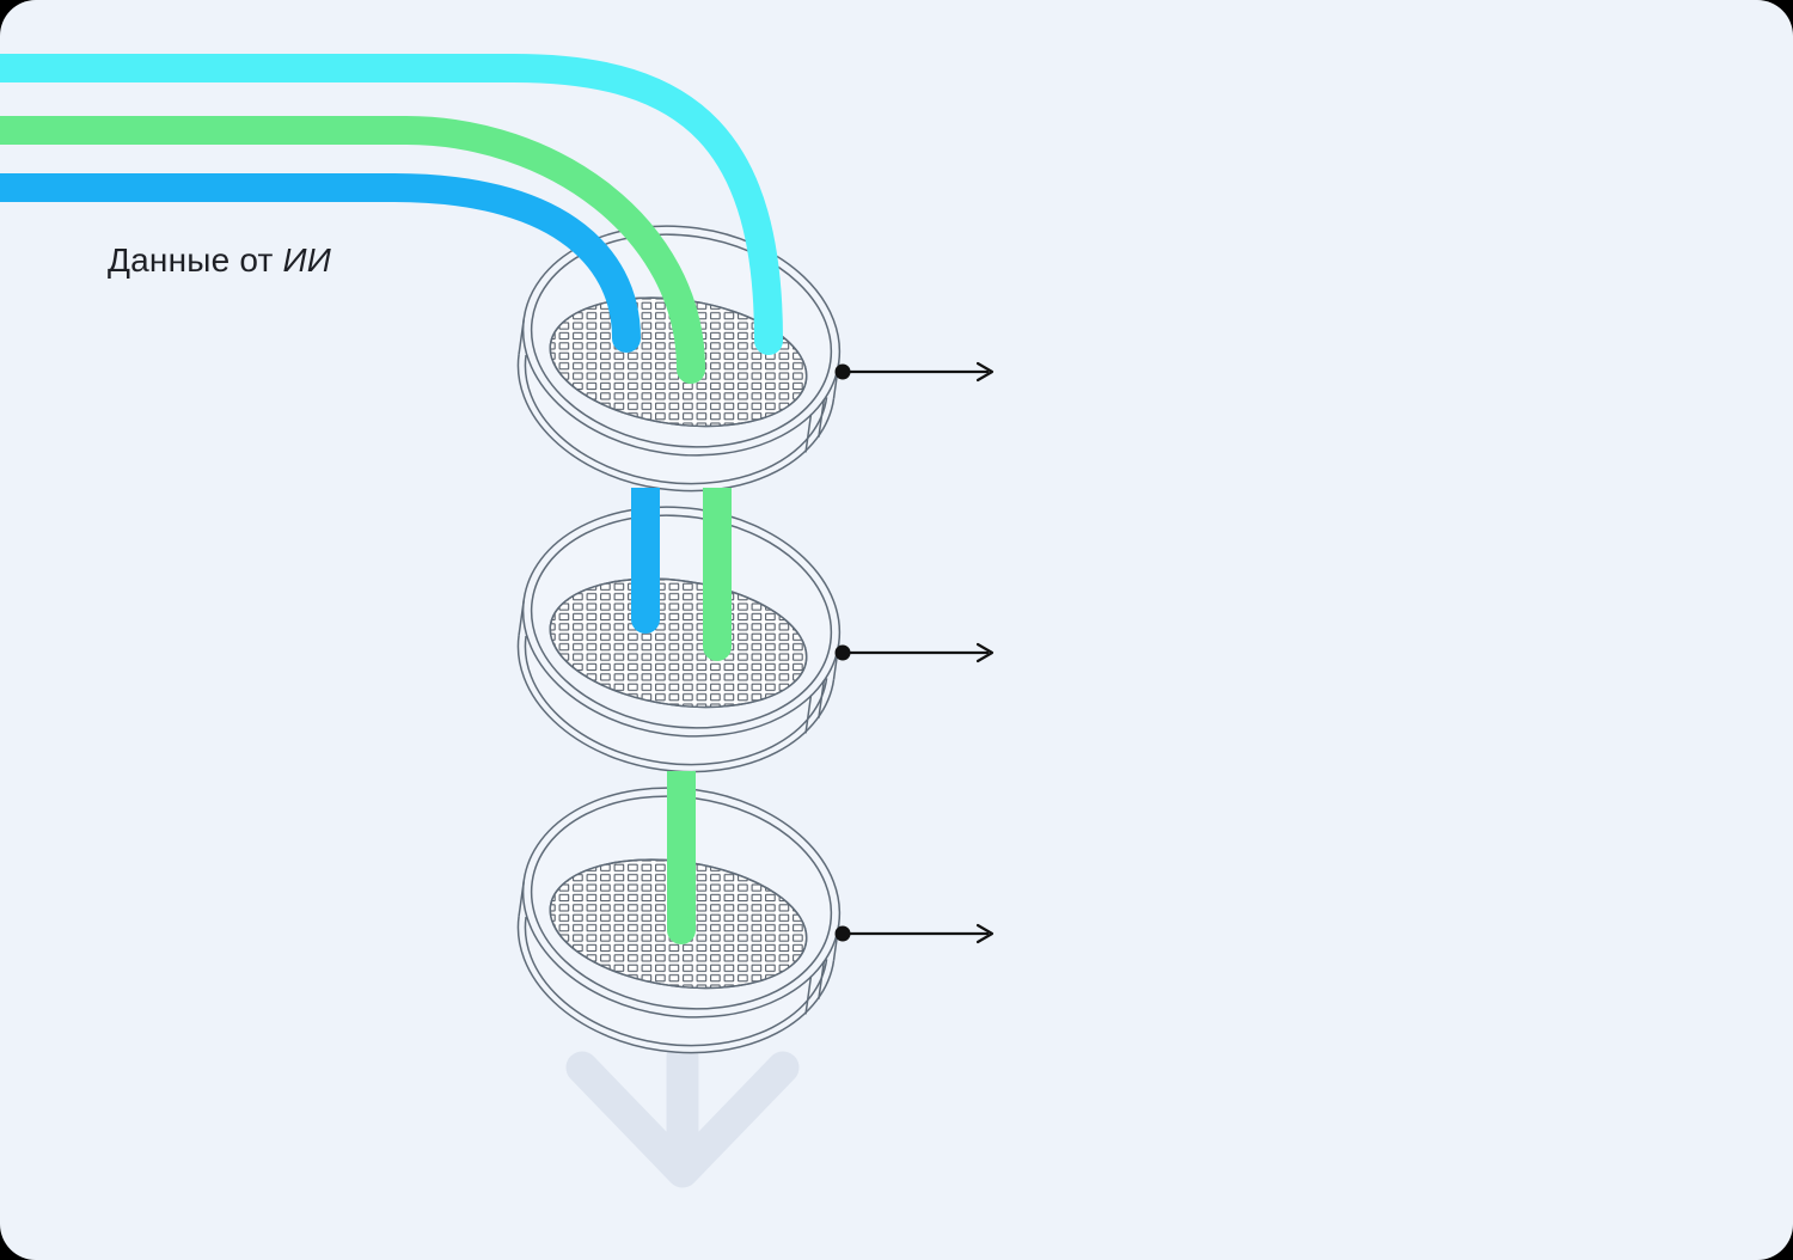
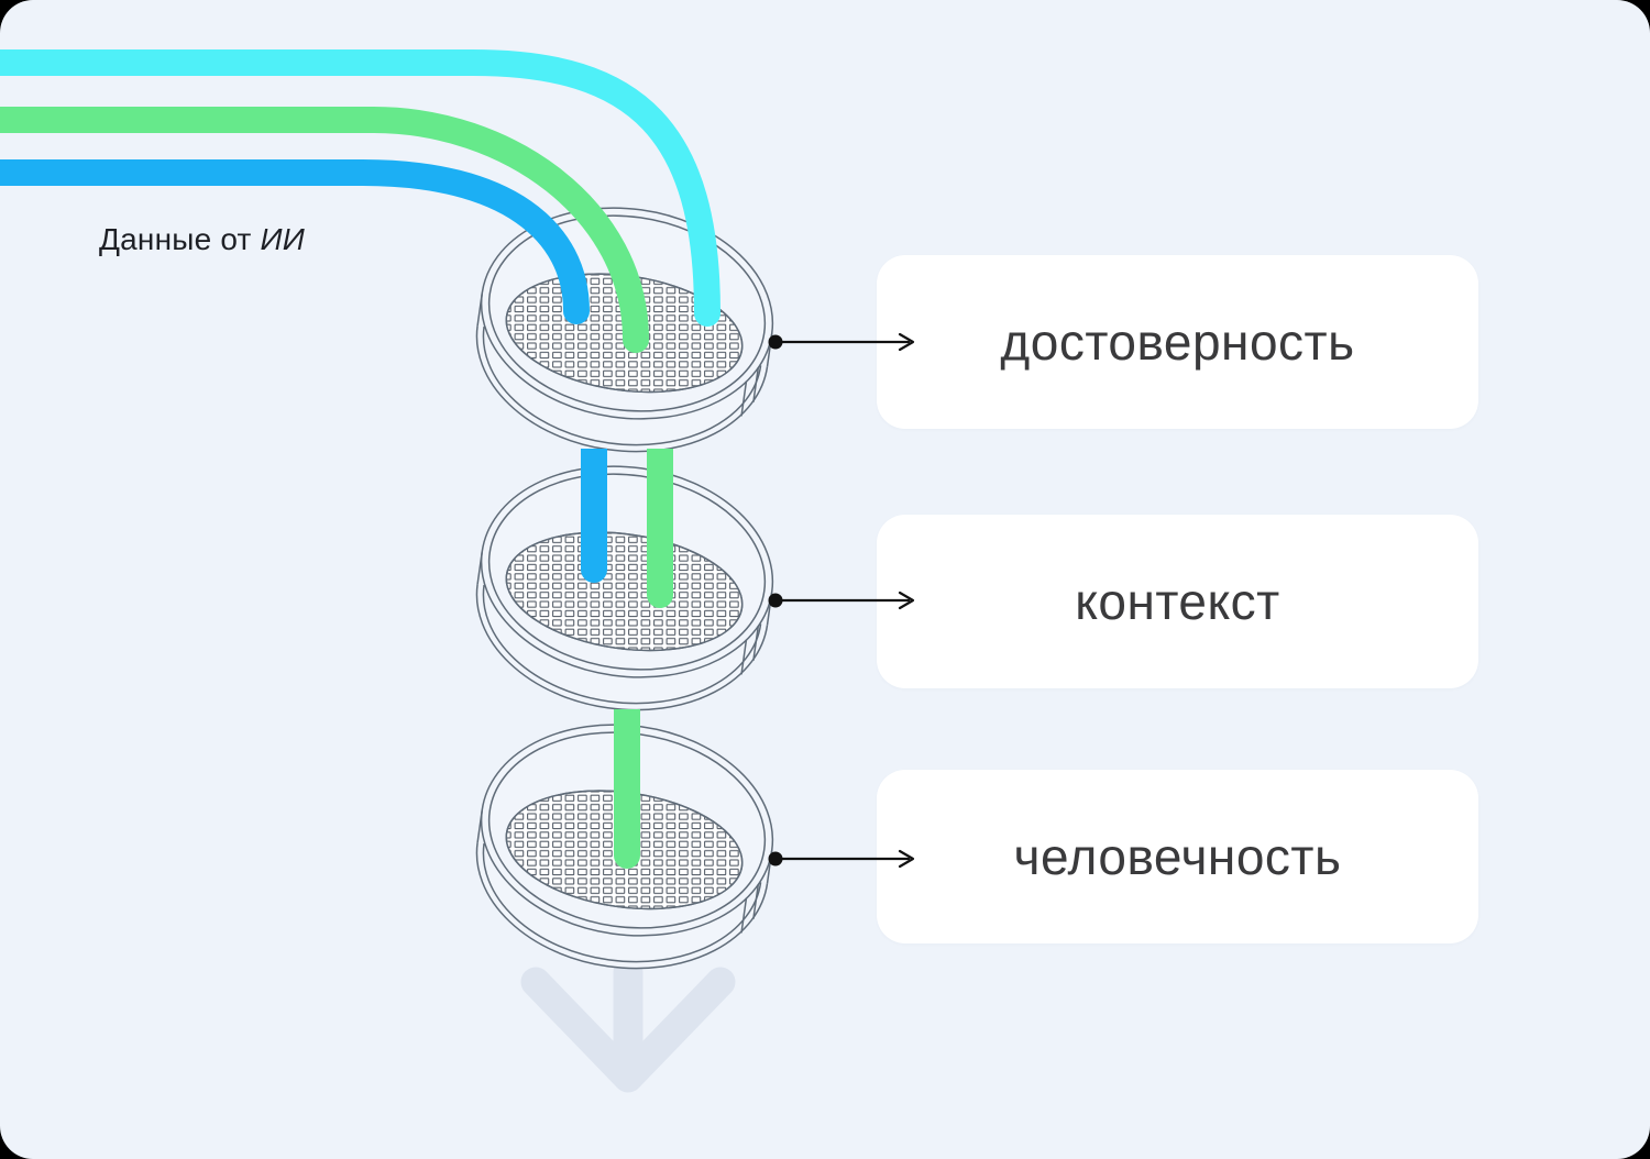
+ достоверность
+ контекст
+ человечность
  Данные от ИИ
